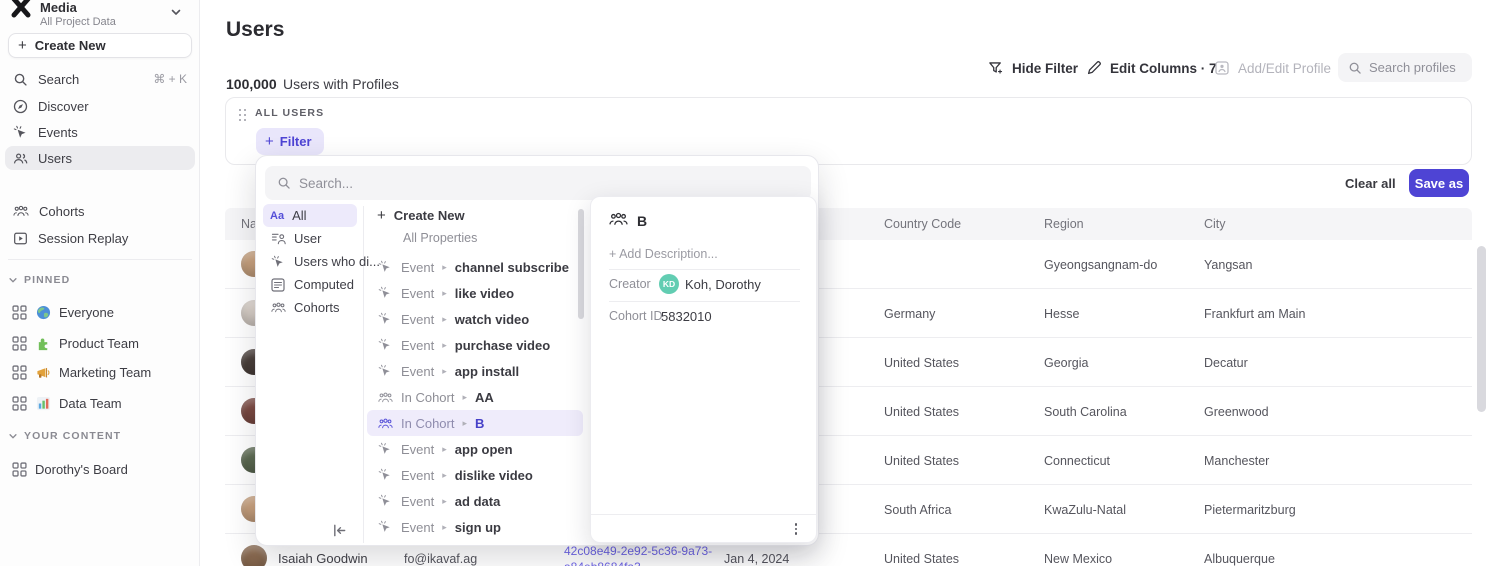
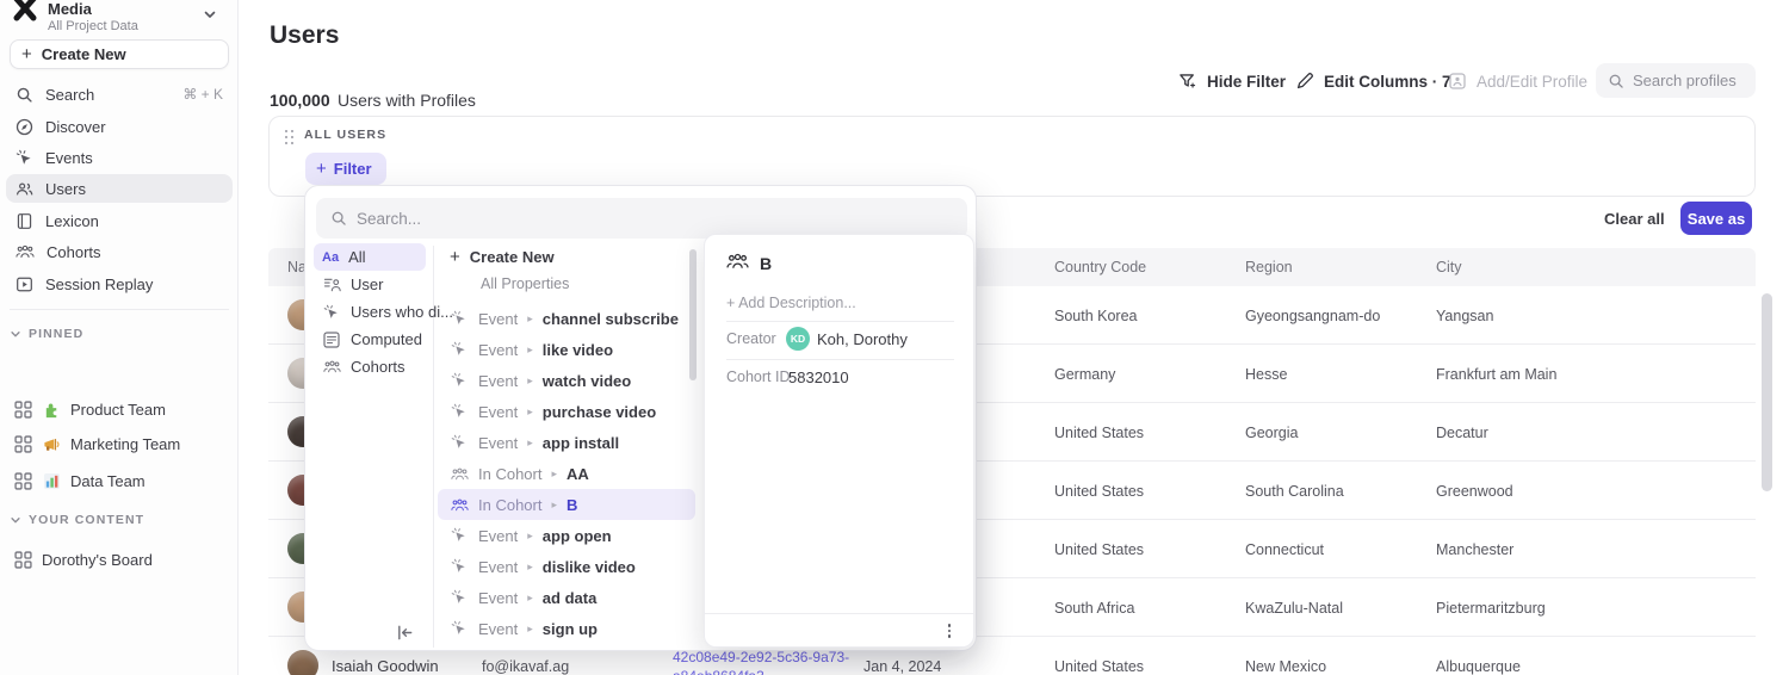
  Media
  All Project Data
  Create New
  Search
  ⌘ + K
  Discover
  Events
  Users
+ Lexicon
  Cohorts
  Session Replay
  PINNED
- Everyone
  Product Team
  Marketing Team
  Data Team
  YOUR CONTENT
  Dorothy's Board
  Users
  100,000
  Users with Profiles
  Hide Filter
  Edit Columns · 7
  Add/Edit Profile
  Search profiles
  ALL USERS
  Filter
  Clear all
  Save as
  Country Code
  Region
  City
+ South Korea
  Gyeongsangnam-do
  Yangsan
  Germany
  Hesse
  Frankfurt am Main
  United States
  Georgia
  Decatur
  United States
  South Carolina
  Greenwood
  United States
  Connecticut
  Manchester
  South Africa
  KwaZulu-Natal
  Pietermaritzburg
  Isaiah Goodwin
  fo@ikavaf.ag
  Jan 4, 2024
  United States
  New Mexico
  Albuquerque
  Search...
  Aa
  All
  User
  Users who di...
  Computed
  Cohorts
  Create New
  All Properties
  Event
  ▸
  channel subscribe
  Event
  ▸
  like video
  Event
  ▸
  watch video
  Event
  ▸
  purchase video
  Event
  ▸
  app install
  In Cohort
  ▸
  AA
  In Cohort
  ▸
  B
  Event
  ▸
  app open
  Event
  ▸
  dislike video
  Event
  ▸
  ad data
  Event
  ▸
  sign up
  B
  + Add Description...
  Creator
  KD
  Koh, Dorothy
  Cohort ID
  5832010
